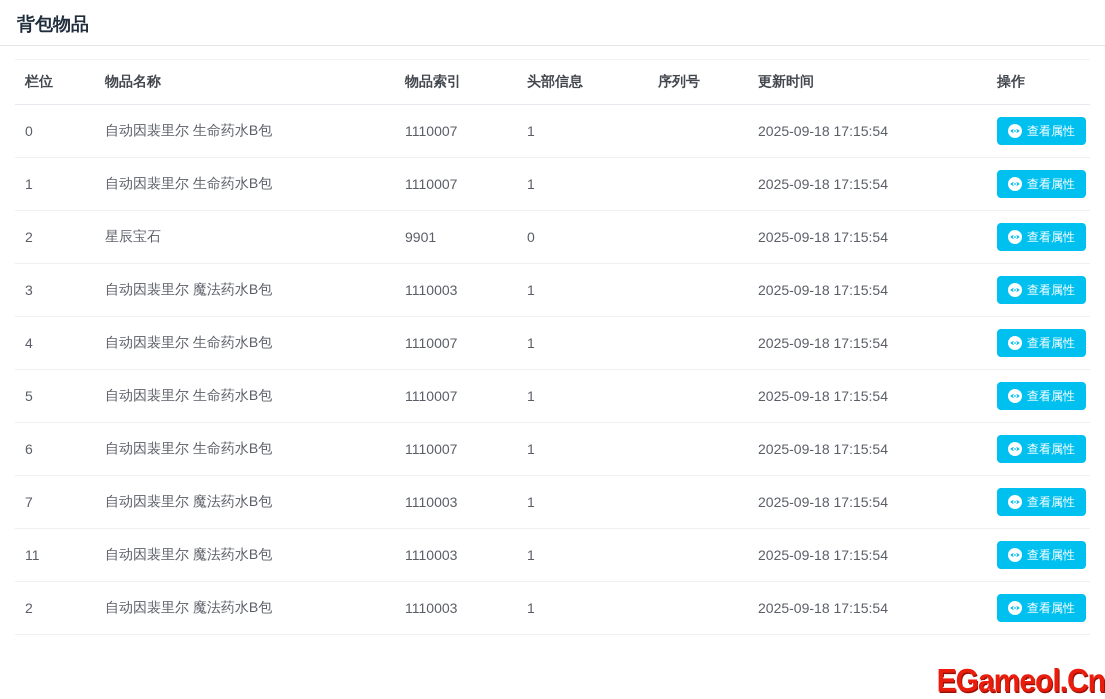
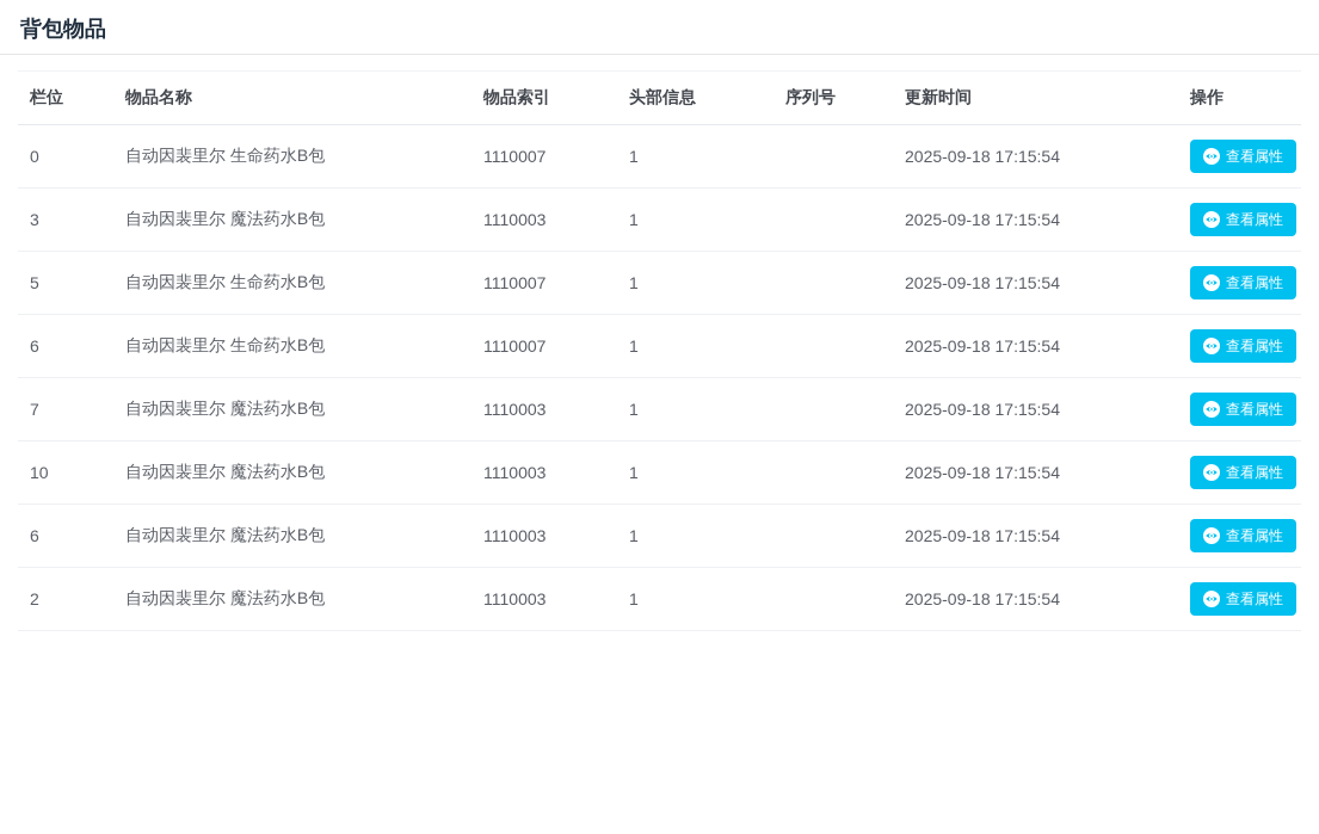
  背包物品
  栏位	物品名称	物品索引	头部信息	序列号	更新时间	操作
  0	自动因裴里尔 生命药水B包	1110007	1		2025-09-18 17:15:54	查看属性
- 1	自动因裴里尔 生命药水B包	1110007	1		2025-09-18 17:15:54	查看属性
- 2	星辰宝石	9901	0		2025-09-18 17:15:54	查看属性
  3	自动因裴里尔 魔法药水B包	1110003	1		2025-09-18 17:15:54	查看属性
- 4	自动因裴里尔 生命药水B包	1110007	1		2025-09-18 17:15:54	查看属性
  5	自动因裴里尔 生命药水B包	1110007	1		2025-09-18 17:15:54	查看属性
  6	自动因裴里尔 生命药水B包	1110007	1		2025-09-18 17:15:54	查看属性
  7	自动因裴里尔 魔法药水B包	1110003	1		2025-09-18 17:15:54	查看属性
+ 10	自动因裴里尔 魔法药水B包	1110003	1		2025-09-18 17:15:54	查看属性
- 11	自动因裴里尔 魔法药水B包	1110003	1		2025-09-18 17:15:54	查看属性
+ 6	自动因裴里尔 魔法药水B包	1110003	1		2025-09-18 17:15:54	查看属性
  2	自动因裴里尔 魔法药水B包	1110003	1		2025-09-18 17:15:54	查看属性
- EGameol.Cn
